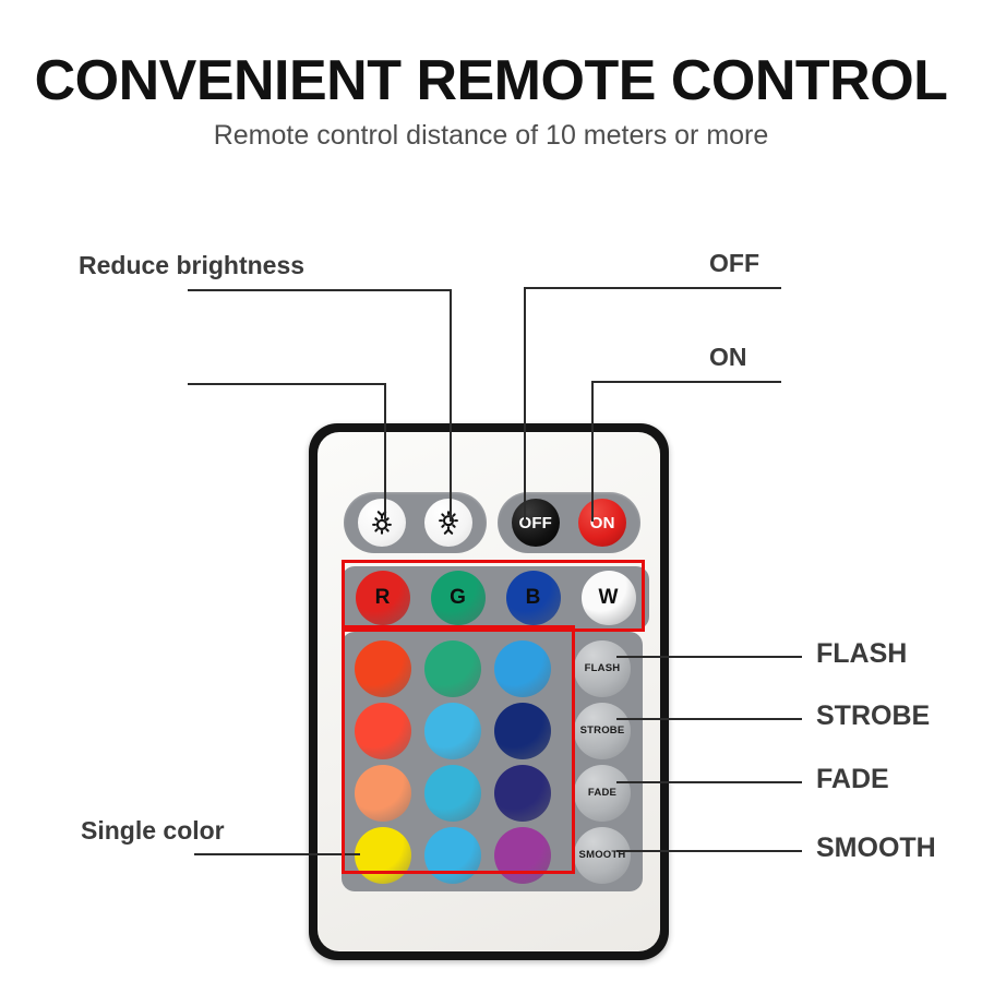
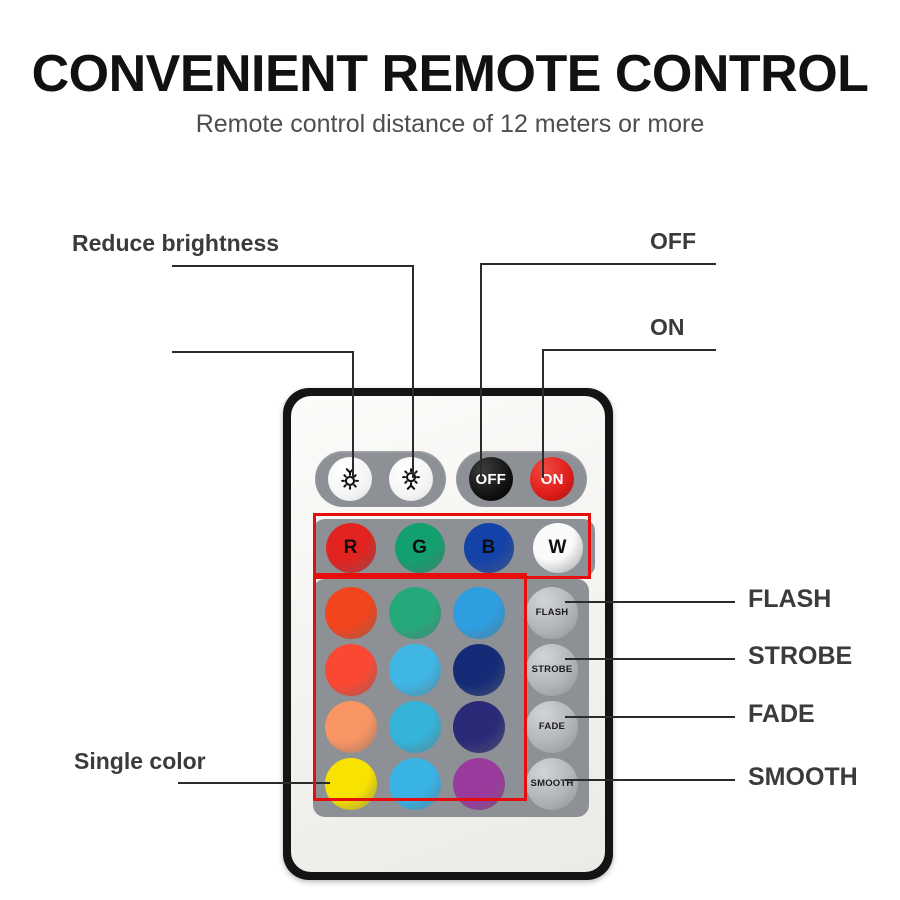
  CONVENIENT REMOTE CONTROL
- Remote control distance of 10 meters or more
+ Remote control distance of 12 meters or more
  Reduce brightness
  OFF
  ON
  Single color
  FLASH
  STROBE
  FADE
  SMOOTH
  OFF
  ON
  R
  G
  B
  W
  FLASH
  STROBE
  FADE
  SMOOTH
